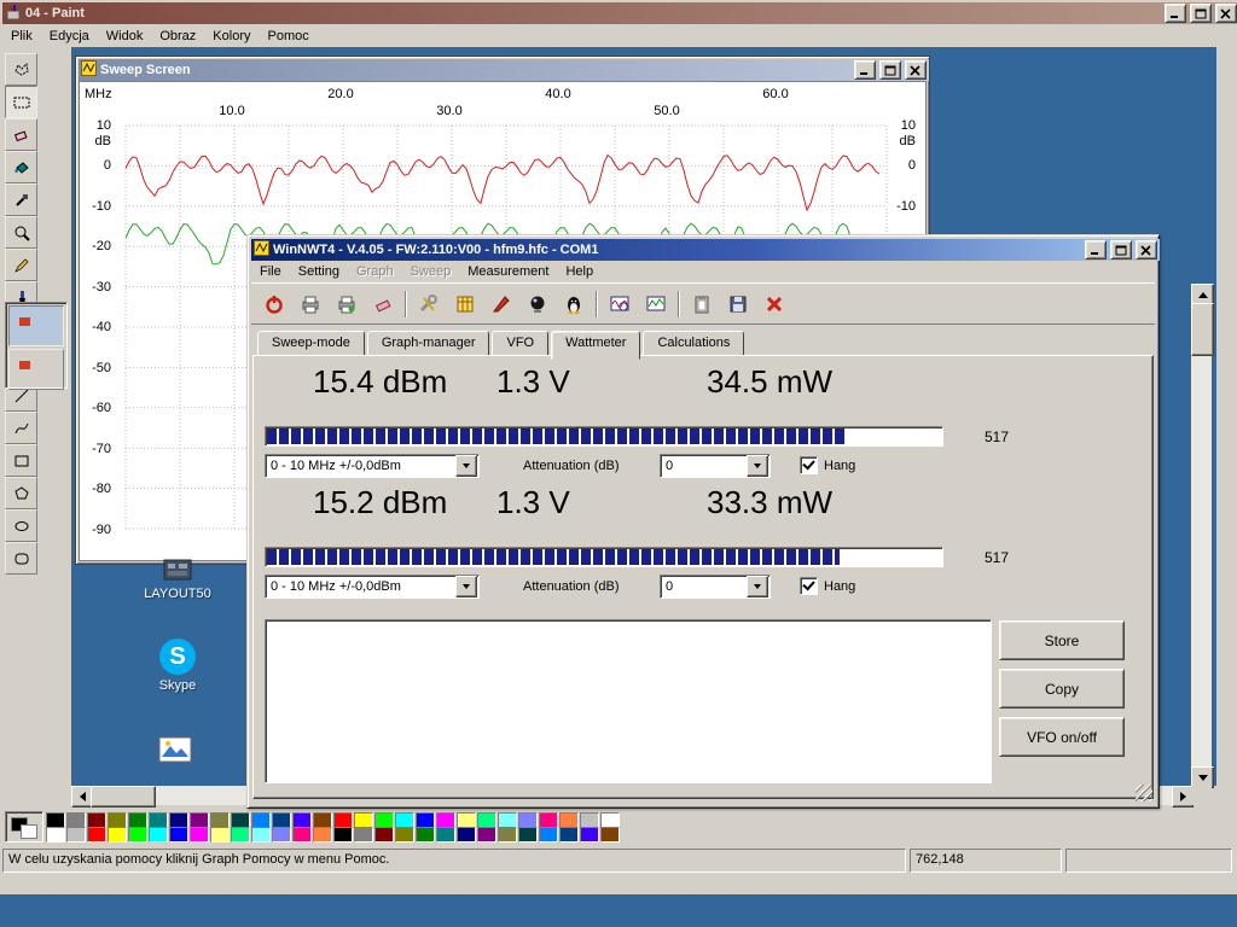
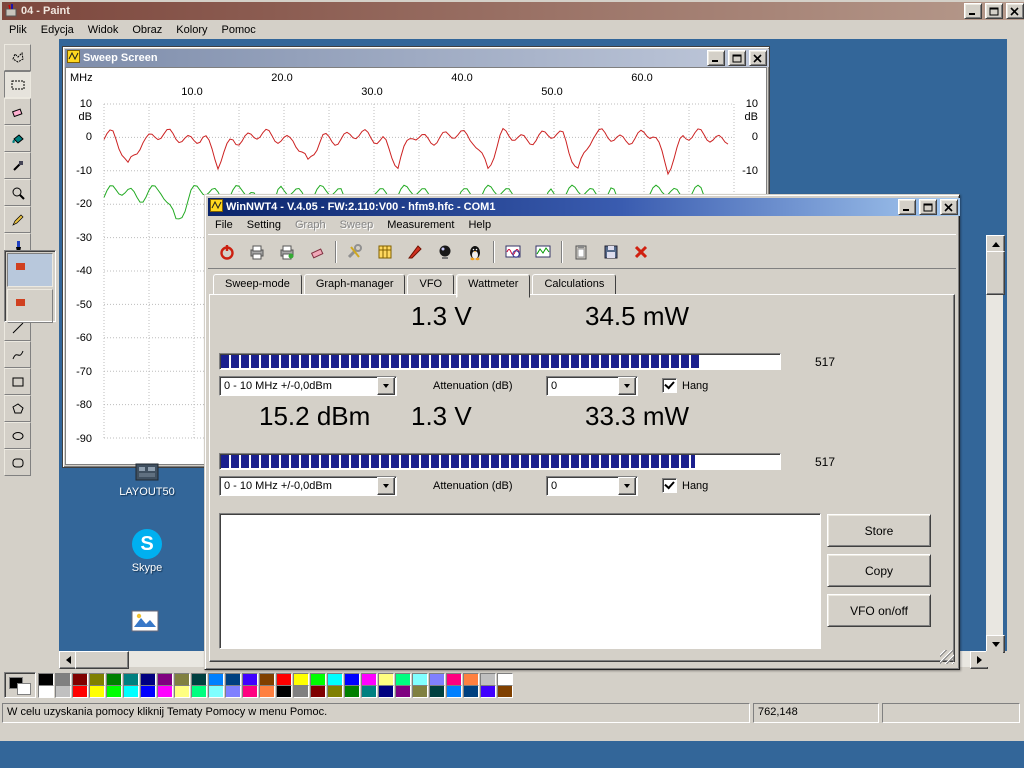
  04 - Paint
  Plik
  Edycja
  Widok
  Obraz
  Kolory
  Pomoc
  Sweep Screen
  MHz
  10.0
  20.0
  30.0
  40.0
  50.0
  60.0
  10
  dB
  0
  -10
  -20
  -30
  -40
  -50
  -60
  -70
  -80
  -90
  10
  dB
  0
  -10
  LAYOUT50
  S
  Skype
- W celu uzyskania pomocy kliknij Graph Pomocy w menu Pomoc.
+ W celu uzyskania pomocy kliknij Tematy Pomocy w menu Pomoc.
  762,148
  WinNWT4 - V.4.05 - FW:2.110:V00 - hfm9.hfc - COM1
  File
  Setting
  Graph
  Sweep
  Measurement
  Help
  Sweep-mode
  Graph-manager
  VFO
  Wattmeter
  Calculations
- 15.4 dBm
  1.3 V
  34.5 mW
  517
  0 - 10 MHz +/-0,0dBm
  Attenuation (dB)
  0
  Hang
  15.2 dBm
  1.3 V
  33.3 mW
  517
  0 - 10 MHz +/-0,0dBm
  Attenuation (dB)
  0
  Hang
  Store
  Copy
  VFO on/off
